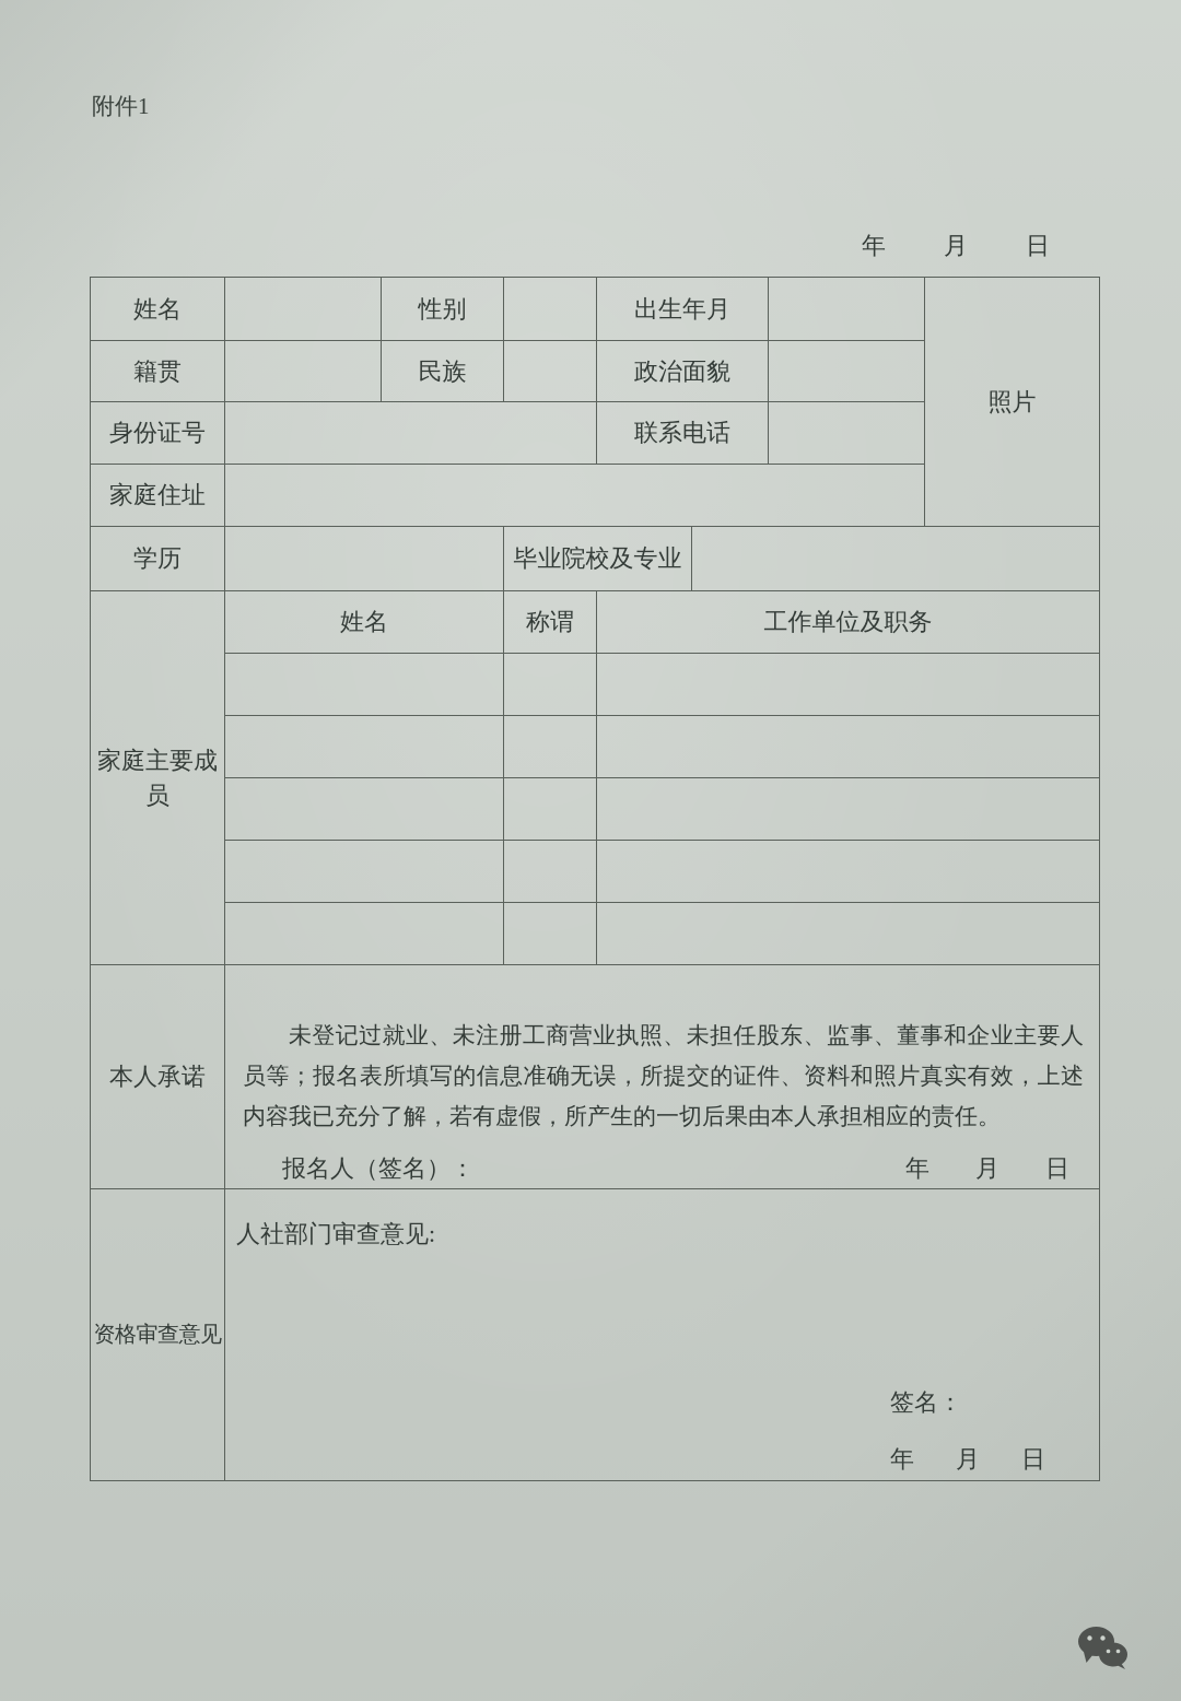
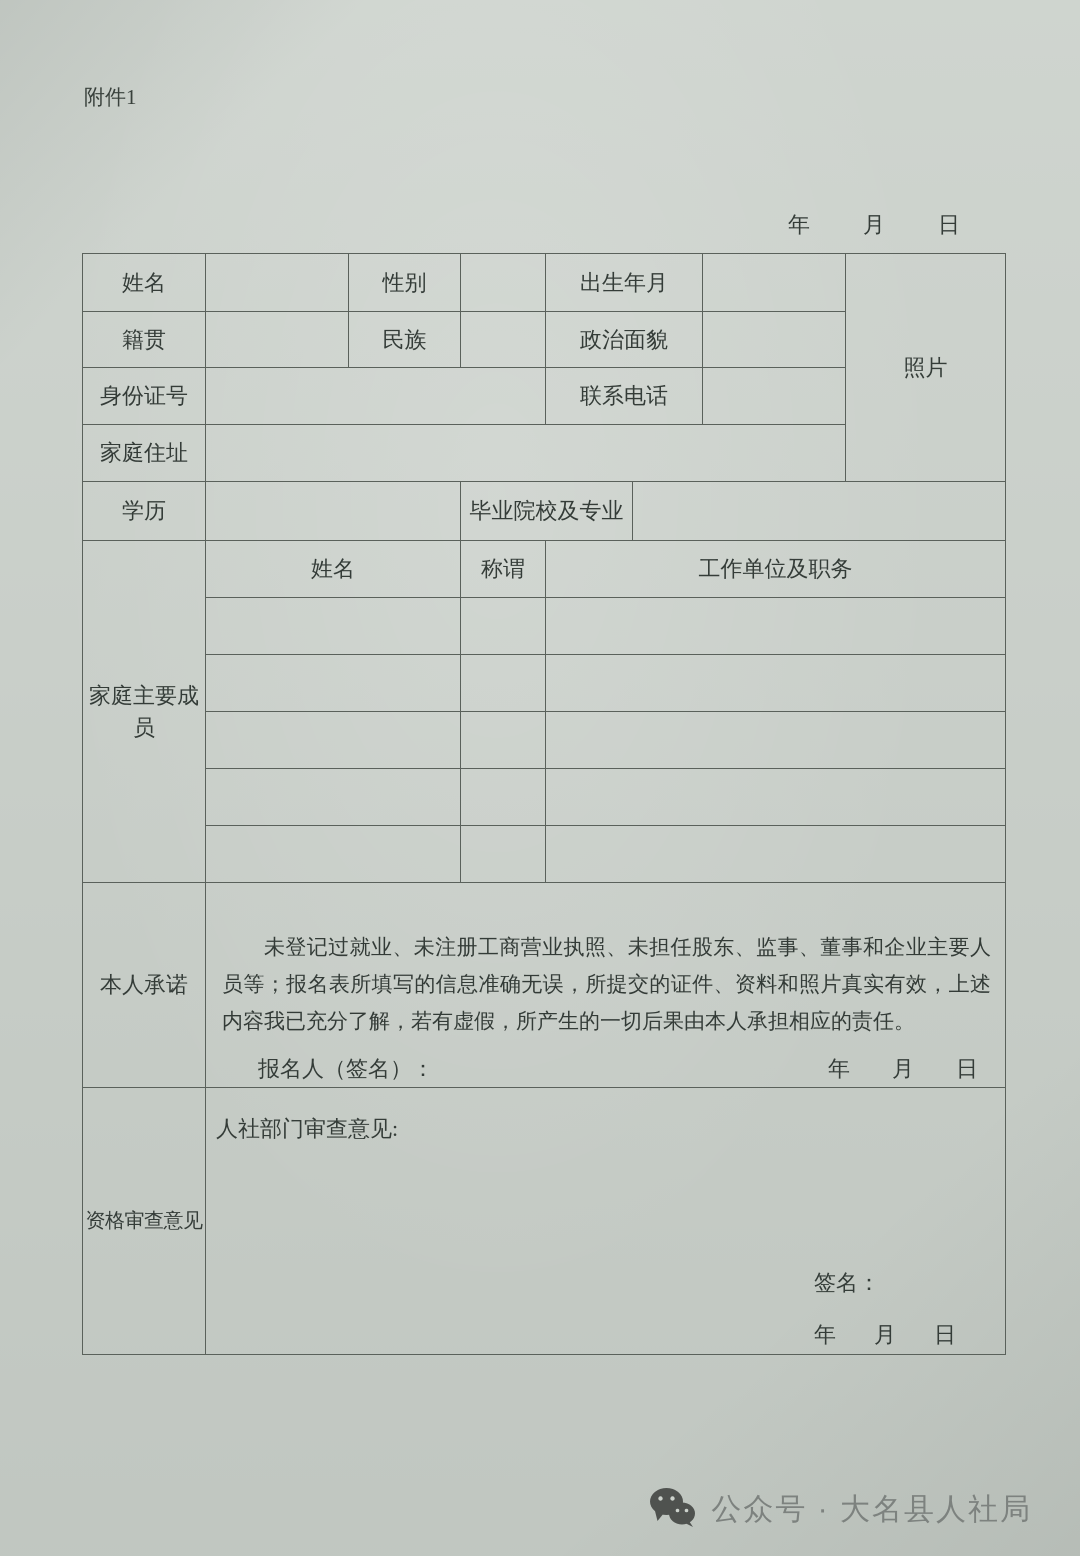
  附件1
  年
  月
  日
  姓名		性别		出生年月		照片
  籍贯		民族		政治面貌
  身份证号		联系电话
  家庭住址
  学历		毕业院校及专业
  家庭主要成员	姓名	称谓	工作单位及职务
  本人承诺	未登记过就业、未注册工商营业执照、未担任股东、监事、董事和企业主要人员等；报名表所填写的信息准确无误，所提交的证件、资料和照片真实有效，上述内容我已充分了解，若有虚假，所产生的一切后果由本人承担相应的责任。 报名人（签名）： 年 月 日
  资格审查意见	人社部门审查意见: 签名： 年 月 日
+ 公众号 · 大名县人社局
